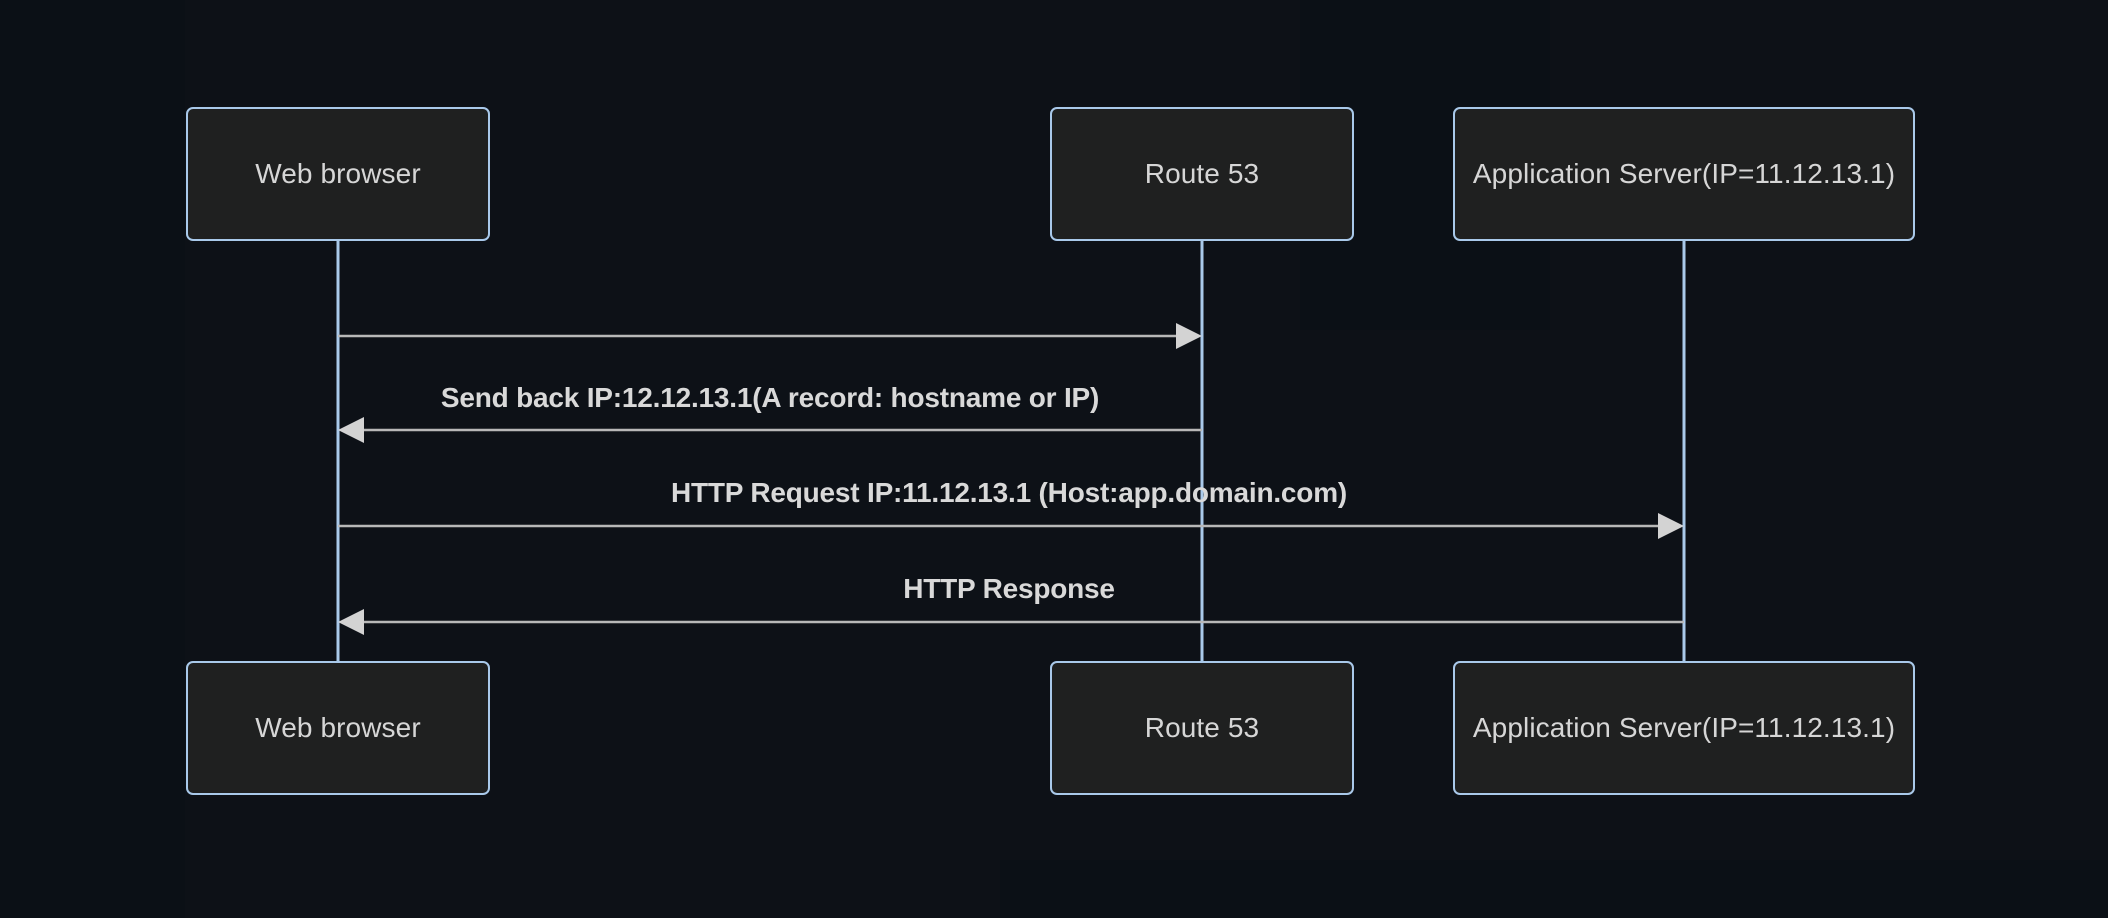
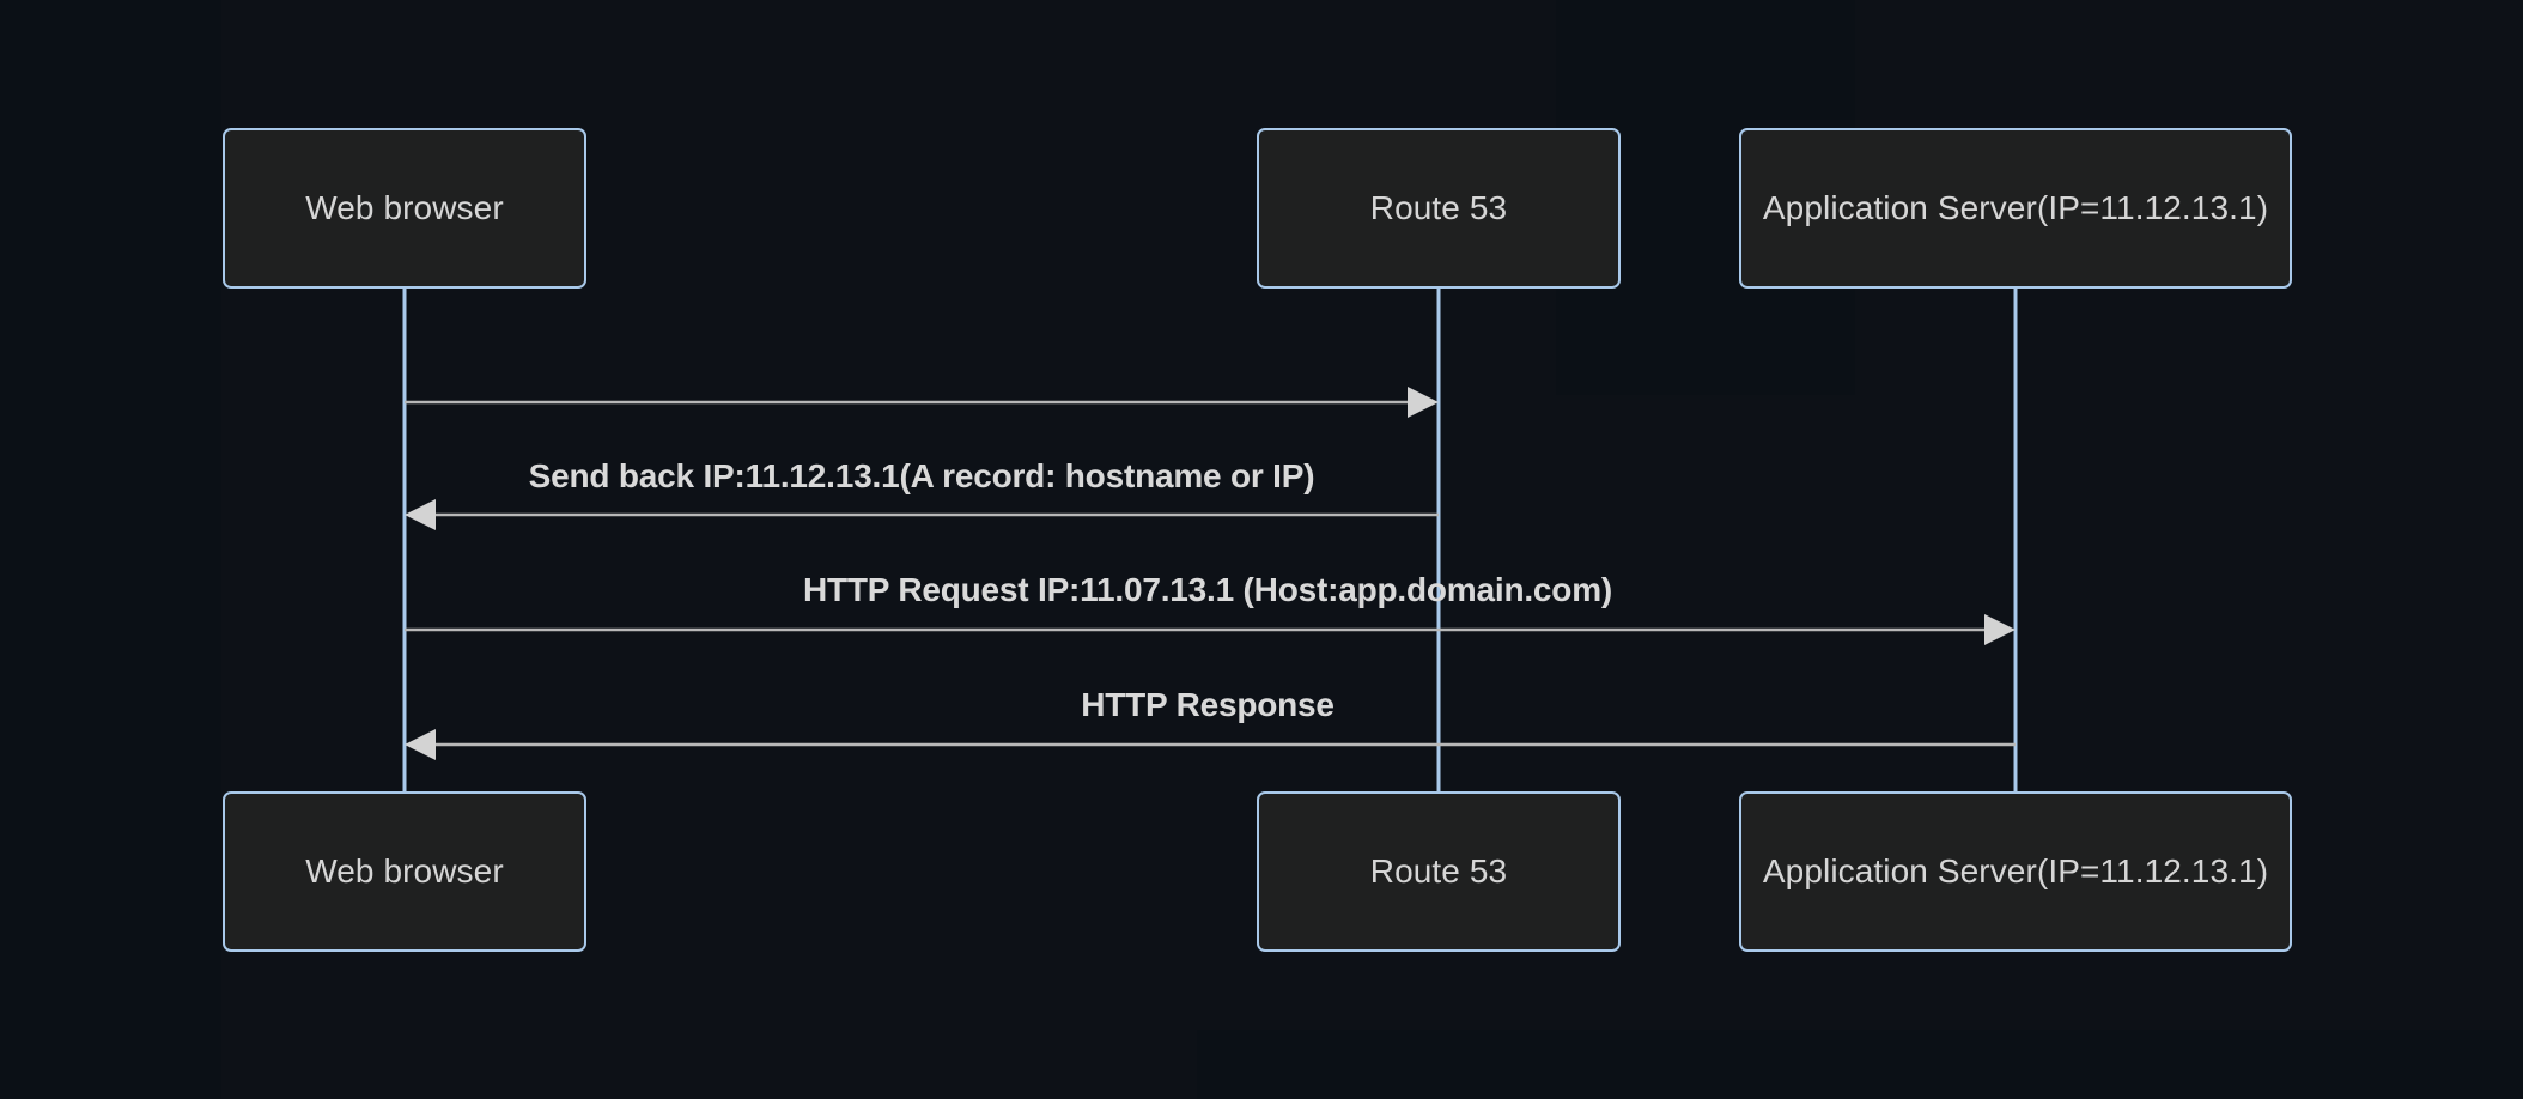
  Web browser
  Route 53
  Application Server(IP=11.12.13.1)
  Web browser
  Route 53
  Application Server(IP=11.12.13.1)
- Send back IP:12.12.13.1(A record: hostname or IP)
+ Send back IP:11.12.13.1(A record: hostname or IP)
- HTTP Request IP:11.12.13.1 (Host:app.domain.com)
+ HTTP Request IP:11.07.13.1 (Host:app.domain.com)
  HTTP Response
